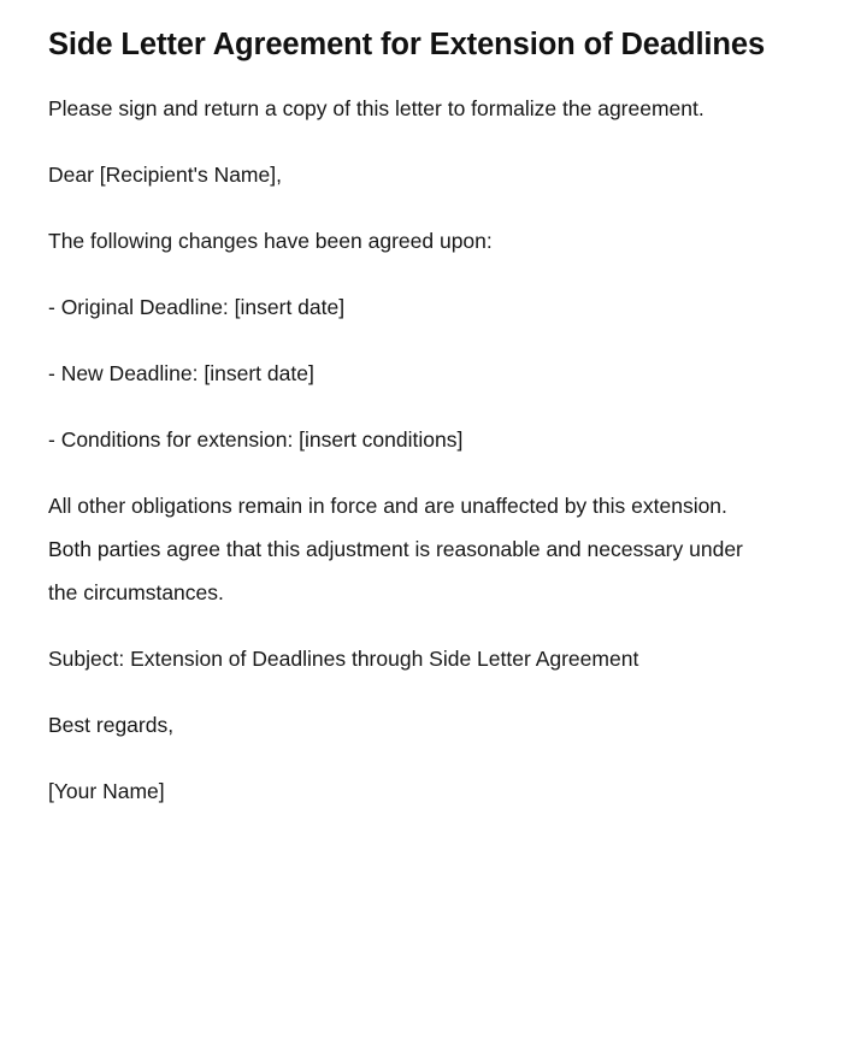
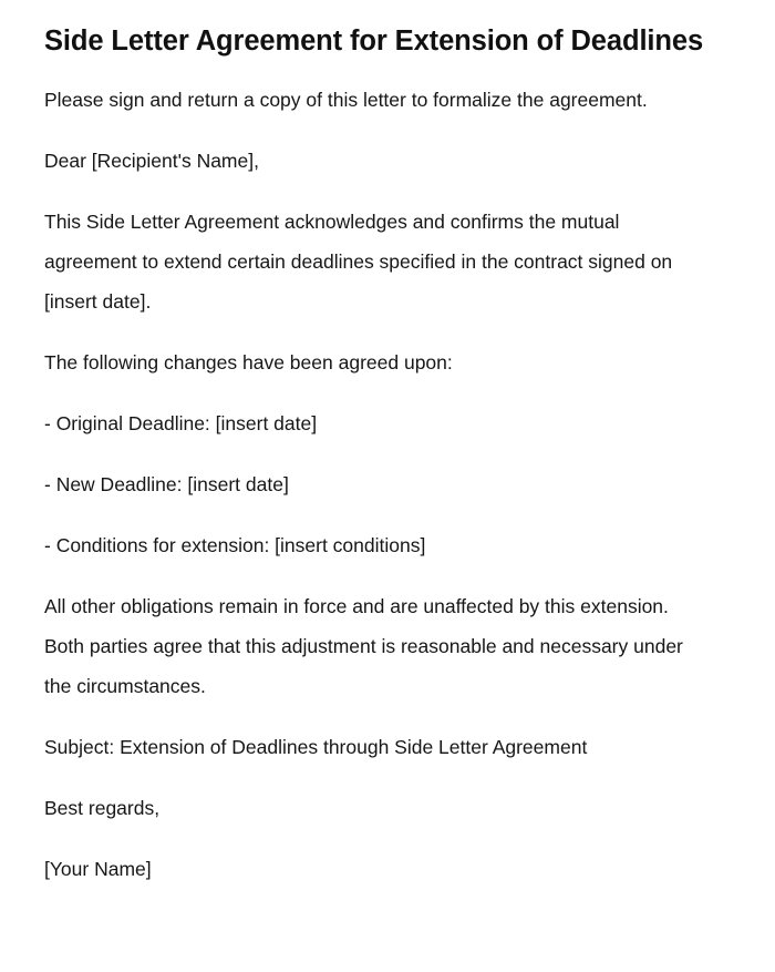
  Side Letter Agreement for Extension of Deadlines
  Please sign and return a copy of this letter to formalize the agreement.
  Dear [Recipient's Name],
+ This Side Letter Agreement acknowledges and confirms the mutual agreement to extend certain deadlines specified in the contract signed on [insert date].
  The following changes have been agreed upon:
  - Original Deadline: [insert date]
  - New Deadline: [insert date]
  - Conditions for extension: [insert conditions]
  All other obligations remain in force and are unaffected by this extension. Both parties agree that this adjustment is reasonable and necessary under the circumstances.
  Subject: Extension of Deadlines through Side Letter Agreement
  Best regards,
  [Your Name]
